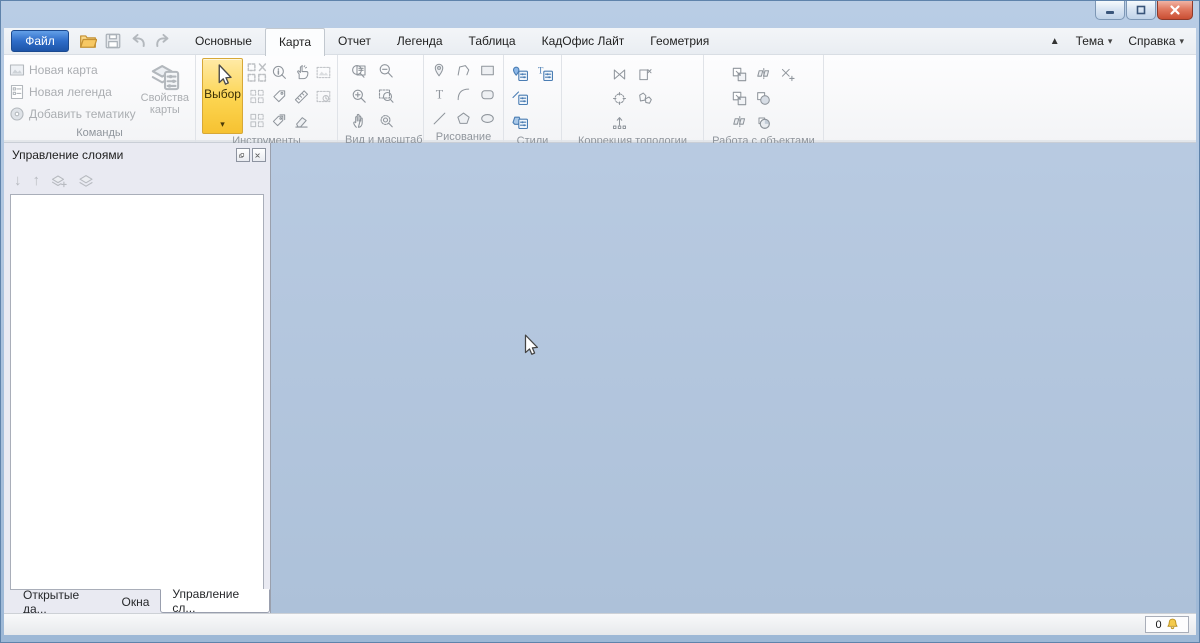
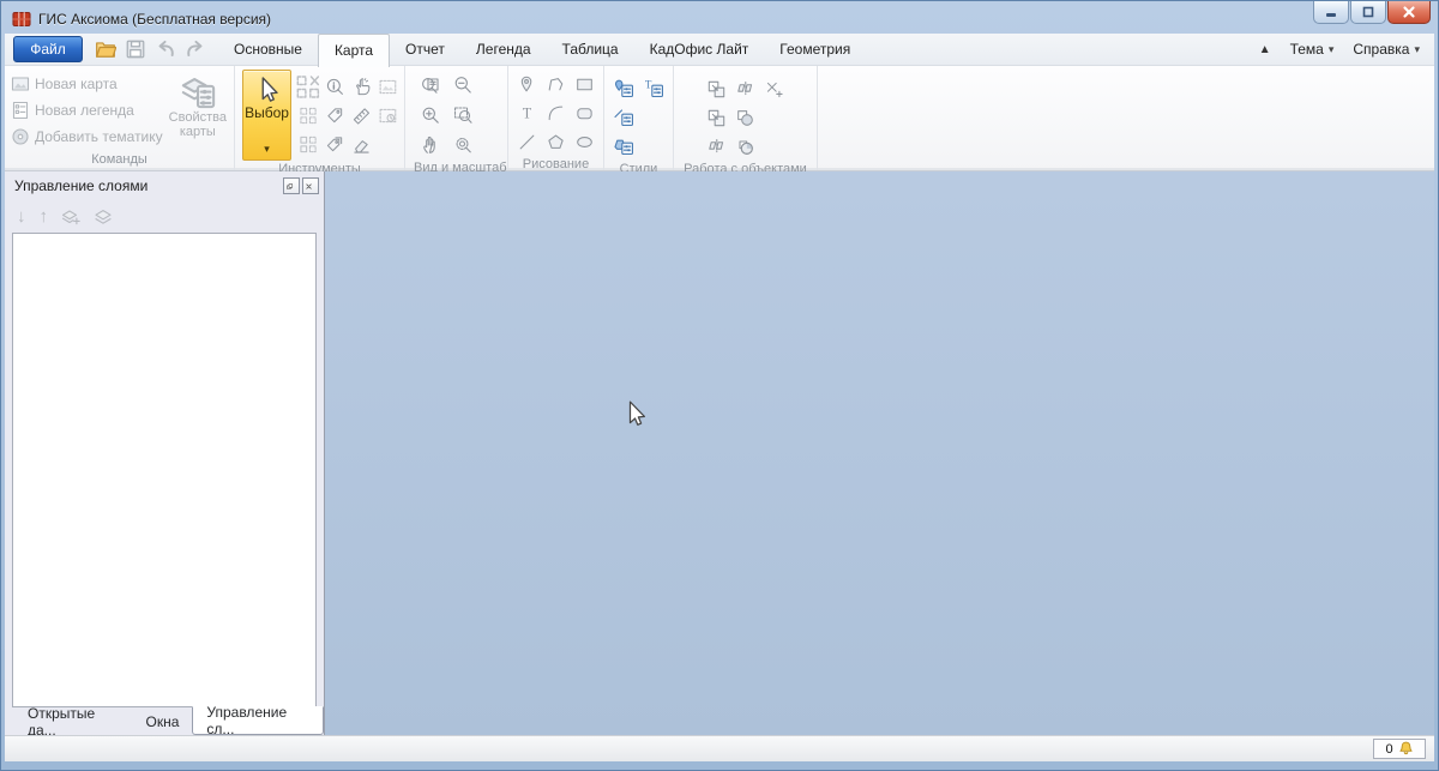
+ ГИС Аксиома (Бесплатная версия)
  Файл
  Основные
  Карта
  Отчет
  Легенда
  Таблица
  КадОфис Лайт
  Геометрия
  ▲
  Тема
  ▾
  Справка
  ▾
  Новая карта
  Новая легенда
  Добавить тематику
  Свойства карты
  Команды
  Выбор
  ▾
  Инструменты
  Вид и масштаб
  T
  Рисование
  T
  Стили
- Коррекция топологии
  Работа с объектами
  Управление слоями
  ↓
  ↑
  Открытые да...
  Окна
  Управление сл...
  0
